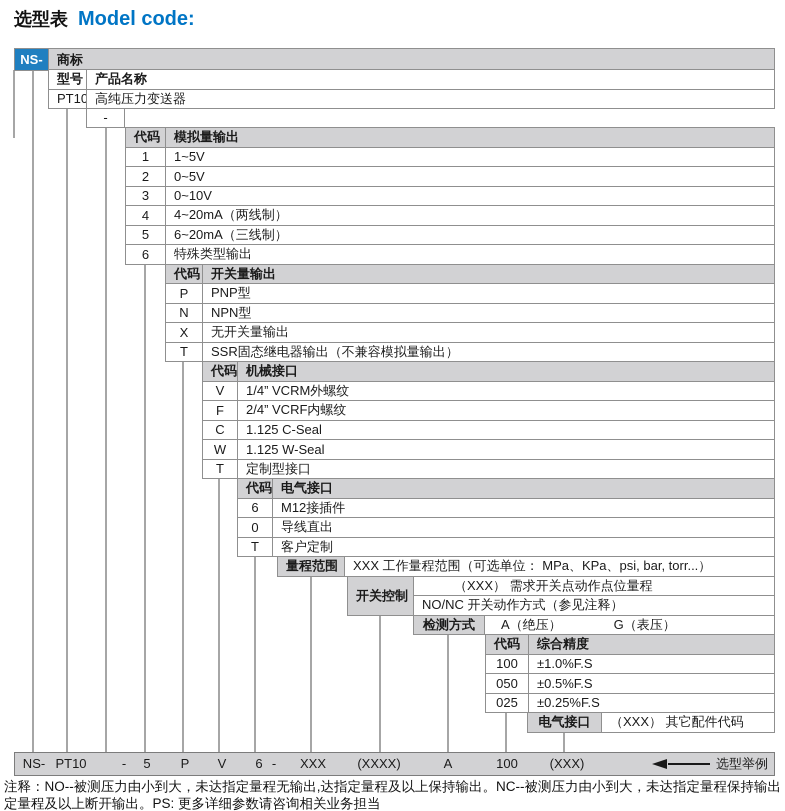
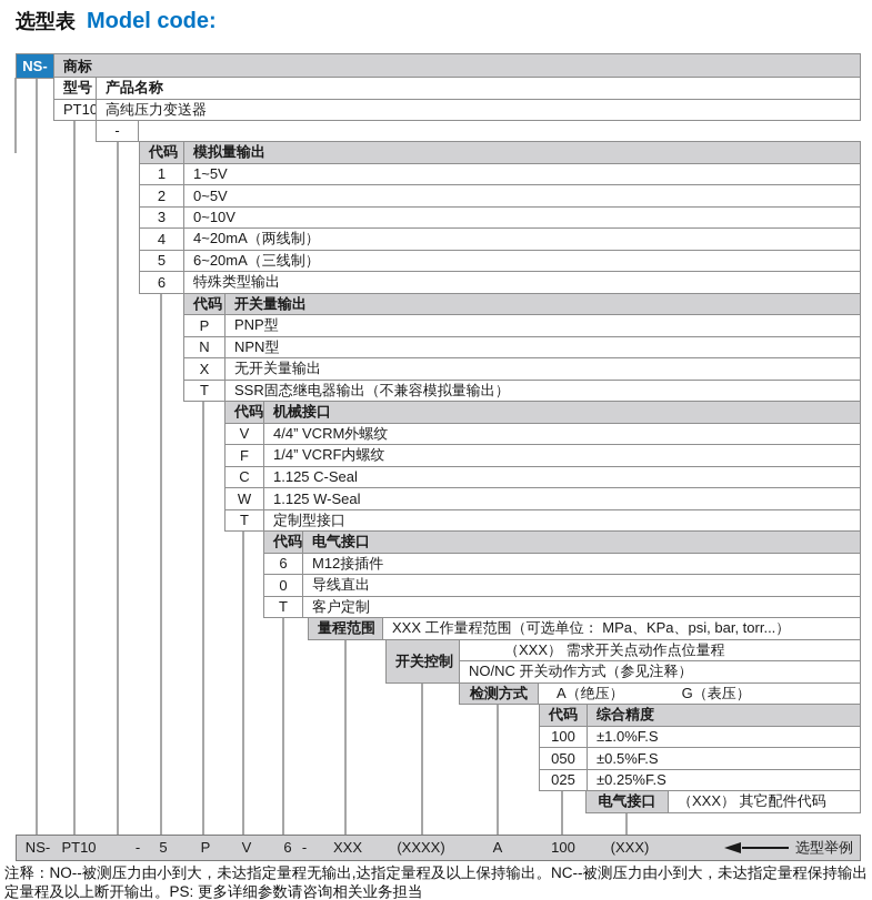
  选型表
  Model code:
  NS-	商标
  型号	产品名称
  PT10	高纯压力变送器
  -
  代码	模拟量输出
  1	1~5V
  2	0~5V
  3	0~10V
  4	4~20mA（两线制）
  5	6~20mA（三线制）
  6	特殊类型输出
  代码	开关量输出
  P	PNP型
  N	NPN型
  X	无开关量输出
  T	SSR固态继电器输出（不兼容模拟量输出）
  代码	机械接口
- V	1/4” VCRM外螺纹
+ V	4/4” VCRM外螺纹
- F	2/4” VCRF内螺纹
+ F	1/4” VCRF内螺纹
  C	1.125 C-Seal
  W	1.125 W-Seal
  T	定制型接口
  代码	电气接口
  6	M12接插件
  0	导线直出
  T	客户定制
  量程范围	XXX 工作量程范围（可选单位： MPa、KPa、psi, bar, torr...）
  开关控制	（XXX） 需求开关点动作点位量程
  NO/NC 开关动作方式（参见注释）
  检测方式	A（绝压） G（表压）
  代码	综合精度
  100	±1.0%F.S
  050	±0.5%F.S
  025	±0.25%F.S
  电气接口	（XXX） 其它配件代码
  NS-
  PT10
  -
  5
  P
  V
  6
  -
  XXX
  (XXXX)
  A
  100
  (XXX)
  选型举例
  注释：NO--被测压力由小到大，未达指定量程无输出,达指定量程及以上保持输出。NC--被测压力由小到大，未达指定量程保持输出
  定量程及以上断开输出。PS: 更多详细参数请咨询相关业务担当
